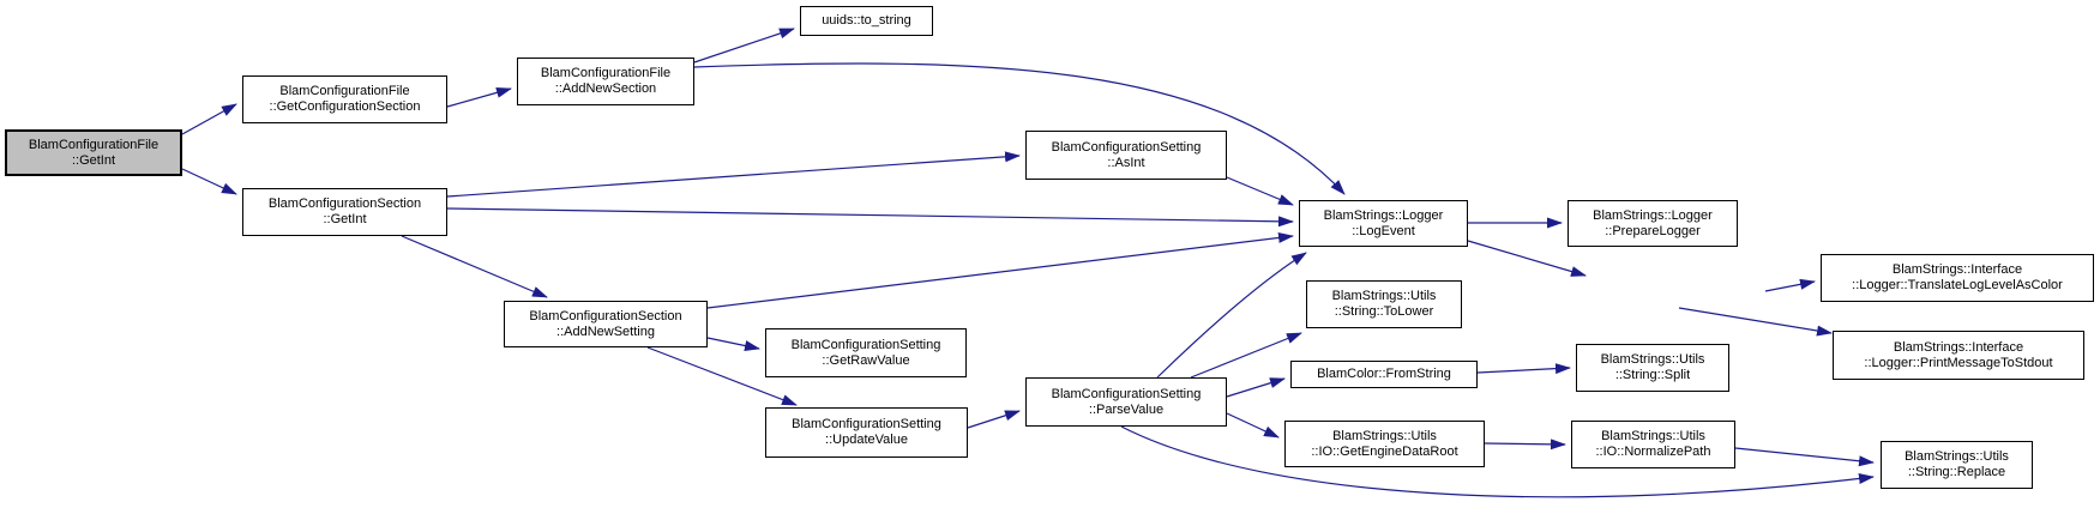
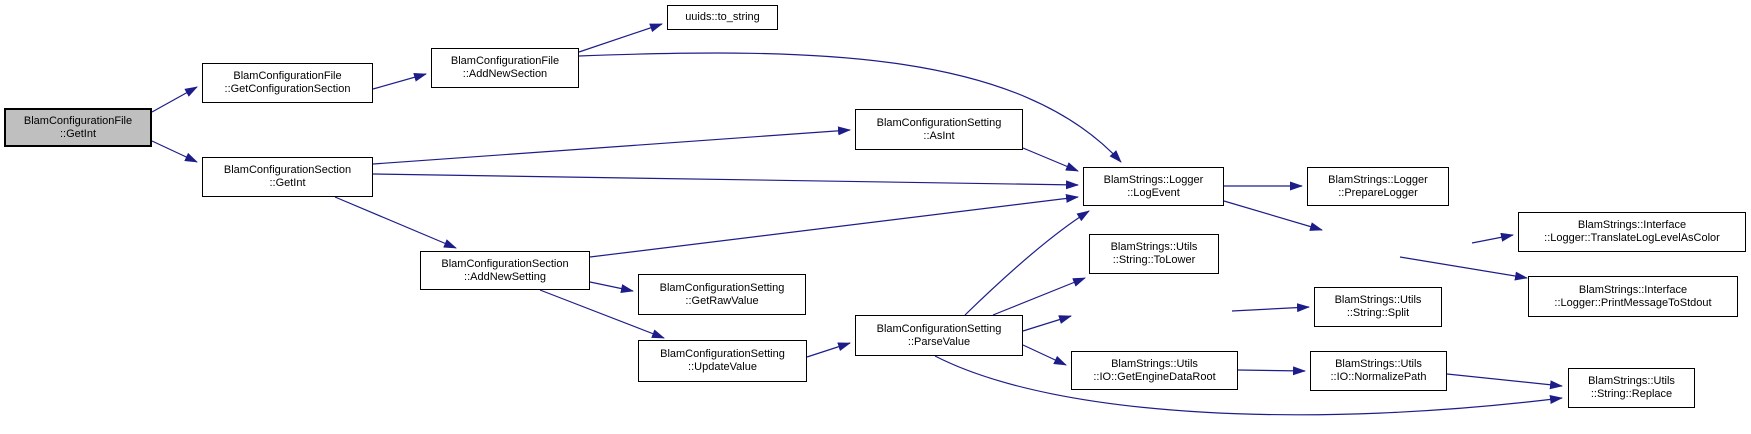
  BlamConfigurationFile
  ::GetInt
  BlamConfigurationFile
  ::GetConfigurationSection
  BlamConfigurationFile
  ::AddNewSection
  uuids::to_string
  BlamConfigurationSection
  ::GetInt
  BlamConfigurationSetting
  ::AsInt
  BlamStrings::Logger
  ::LogEvent
  BlamStrings::Logger
  ::PrepareLogger
  BlamStrings::Interface
  ::Logger::TranslateLogLevelAsColor
  BlamStrings::Interface
  ::Logger::PrintMessageToStdout
  BlamConfigurationSection
  ::AddNewSetting
  BlamConfigurationSetting
  ::GetRawValue
  BlamConfigurationSetting
  ::UpdateValue
  BlamConfigurationSetting
  ::ParseValue
  BlamStrings::Utils
  ::String::ToLower
- BlamColor::FromString
  BlamStrings::Utils
  ::IO::GetEngineDataRoot
  BlamStrings::Utils
  ::String::Split
  BlamStrings::Utils
  ::IO::NormalizePath
  BlamStrings::Utils
  ::String::Replace
